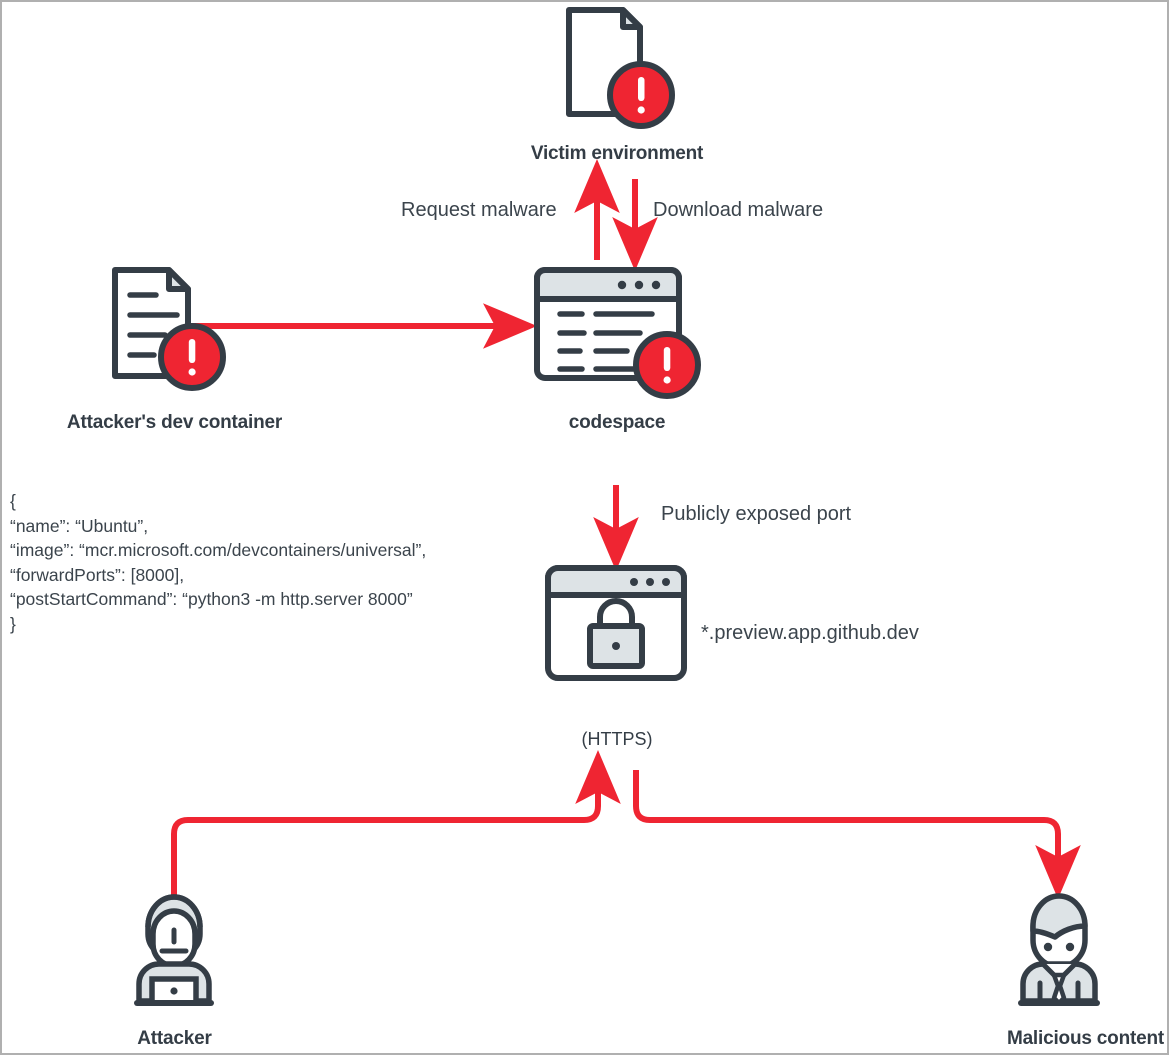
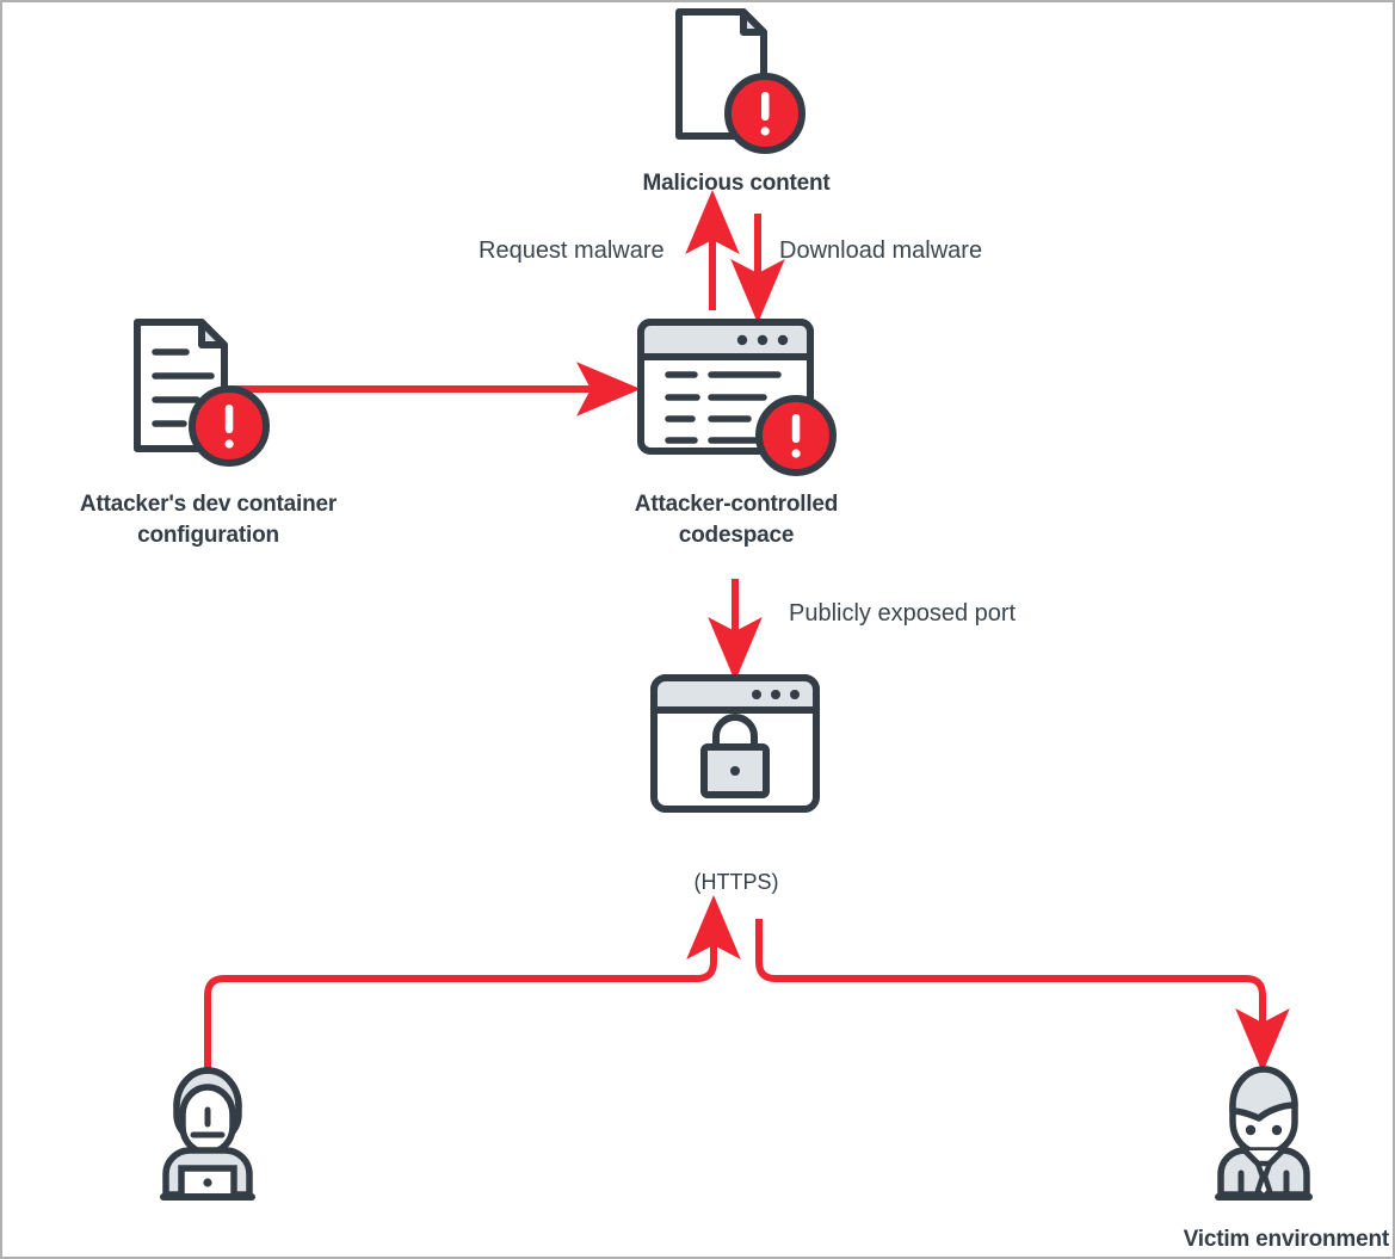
- Victim environment
+ Malicious content
  Attacker's dev container
+ configuration
+ Attacker-controlled
  codespace
  (HTTPS)
- Attacker
- Malicious content
+ Victim environment
  Request malware
  Download malware
  Publicly exposed port
- *.preview.app.github.dev
- {
- “name”: “Ubuntu”,
- “image”: “mcr.microsoft.com/devcontainers/universal”,
- “forwardPorts”: [8000],
- “postStartCommand”: “python3 -m http.server 8000”
- }
